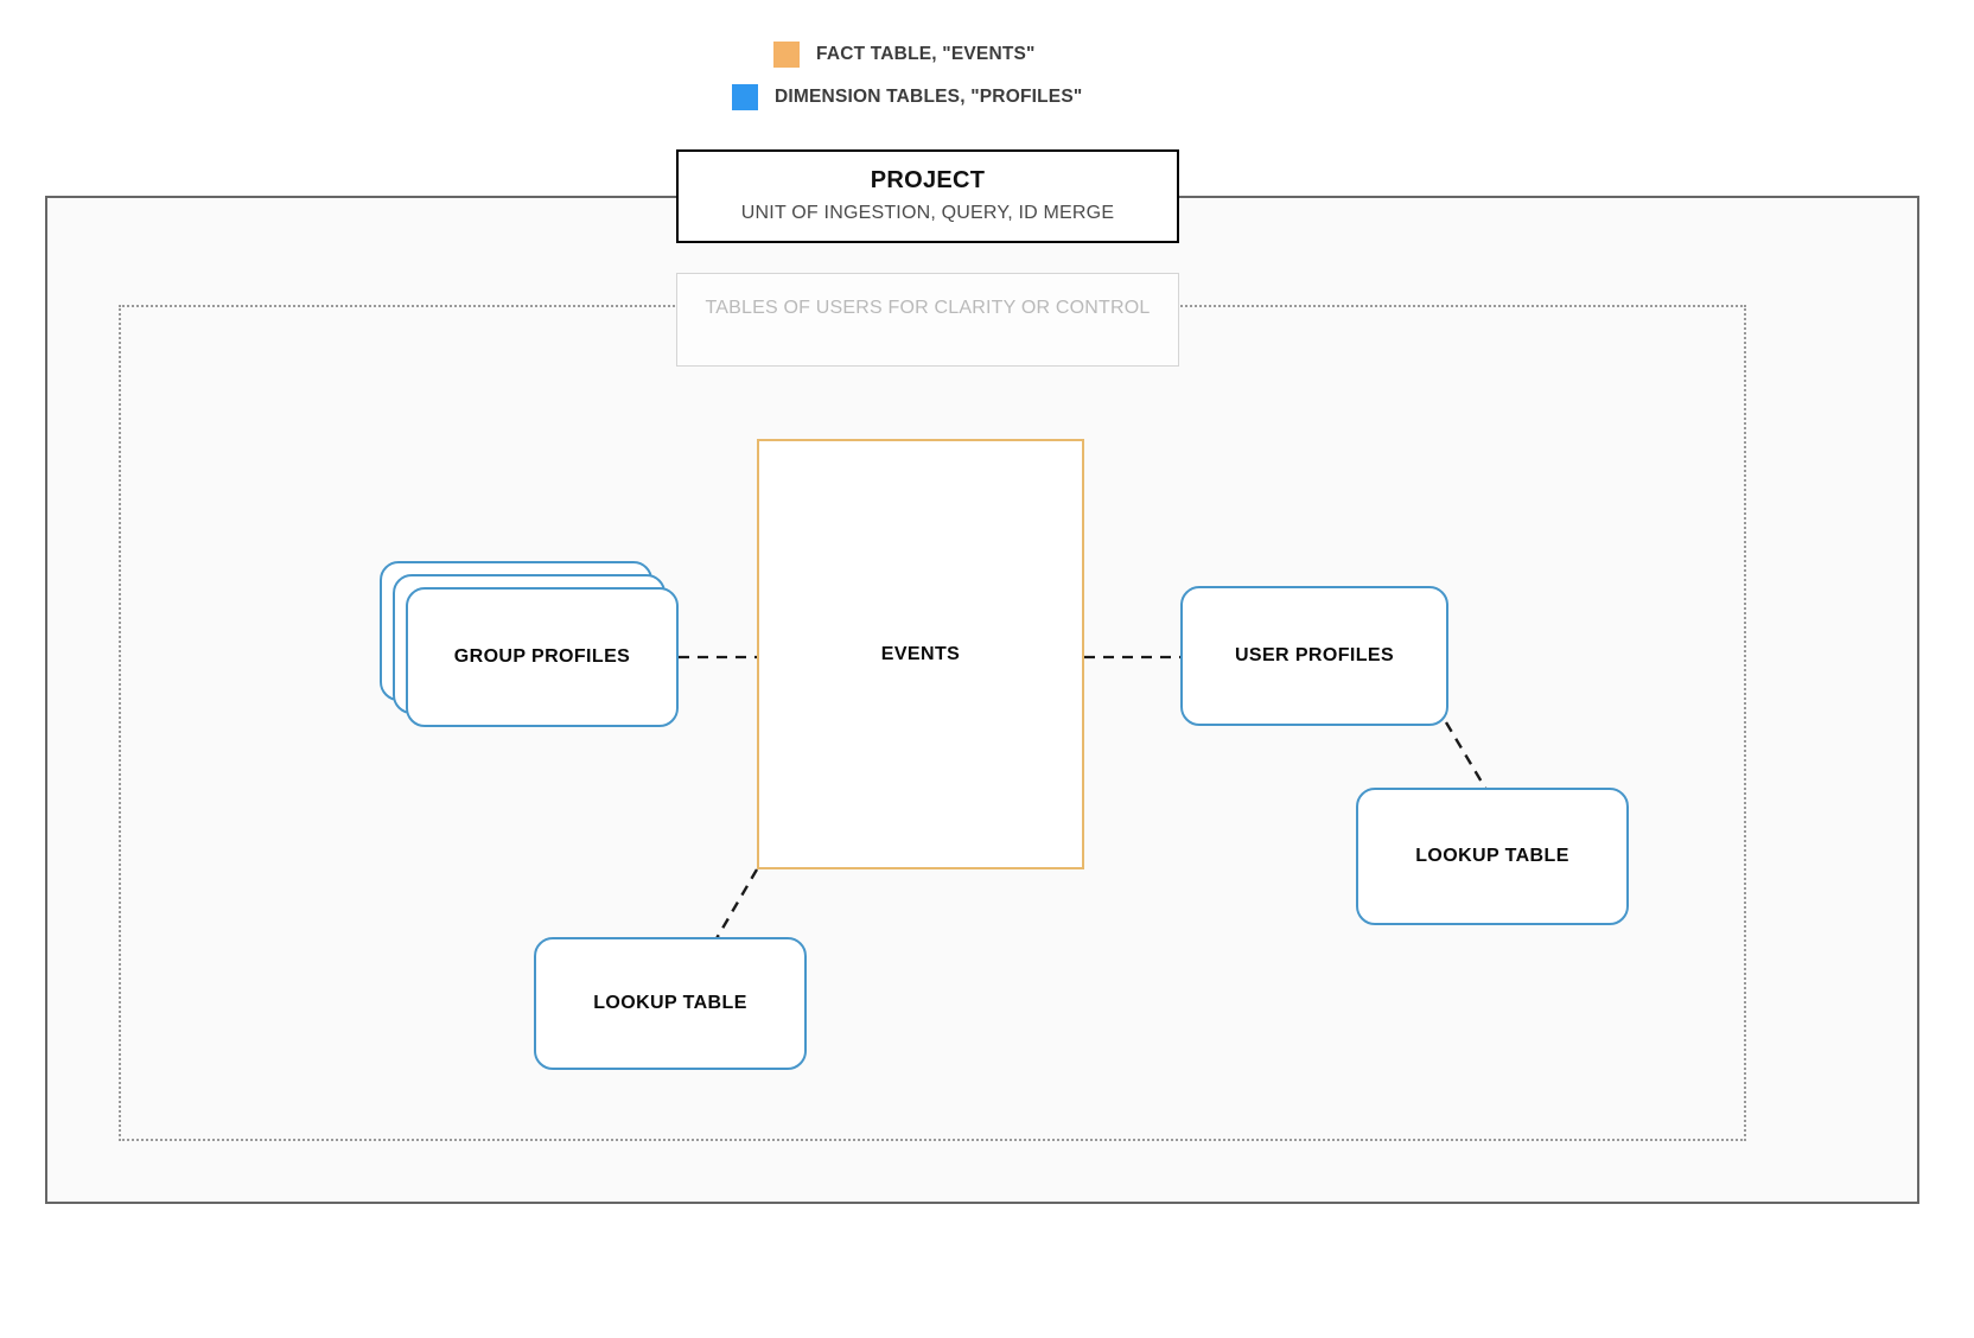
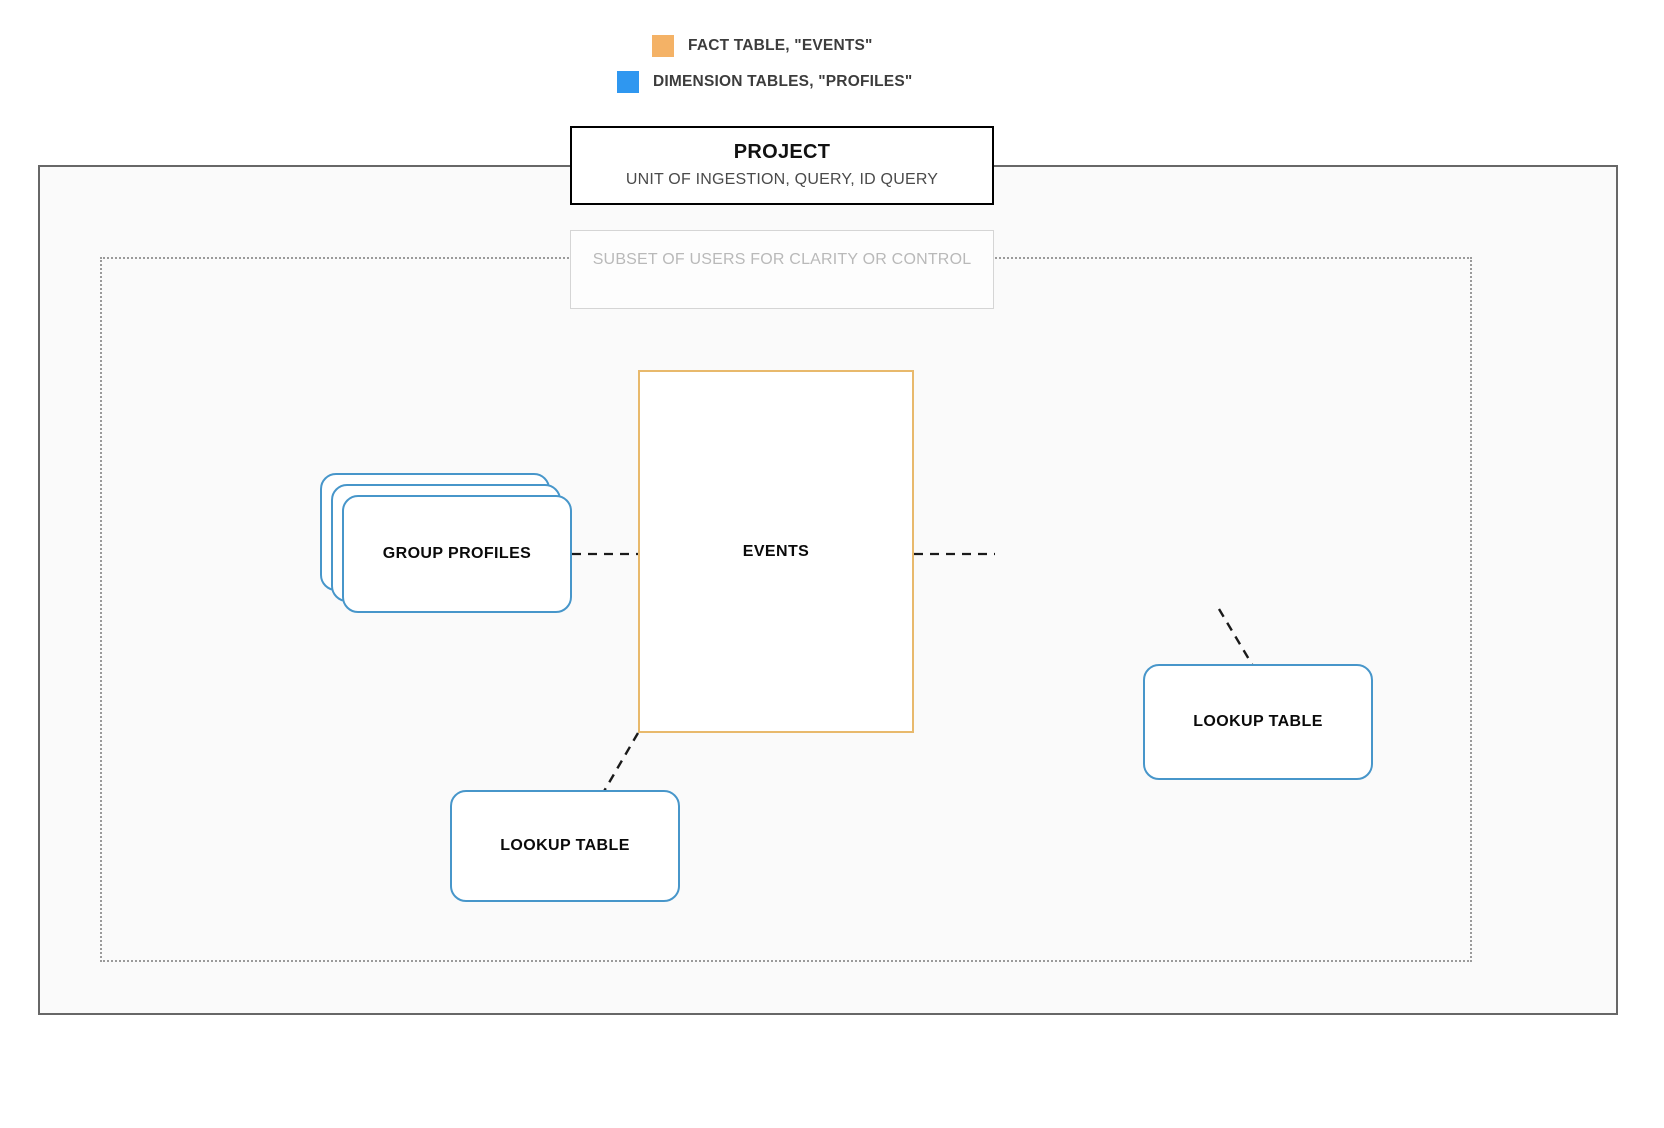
  FACT TABLE, "EVENTS"
  DIMENSION TABLES, "PROFILES"
  EVENTS
  GROUP PROFILES
- USER PROFILES
  LOOKUP TABLE
  LOOKUP TABLE
  PROJECT
- UNIT OF INGESTION, QUERY, ID MERGE
+ UNIT OF INGESTION, QUERY, ID QUERY
- TABLES OF USERS FOR CLARITY OR CONTROL
+ SUBSET OF USERS FOR CLARITY OR CONTROL
